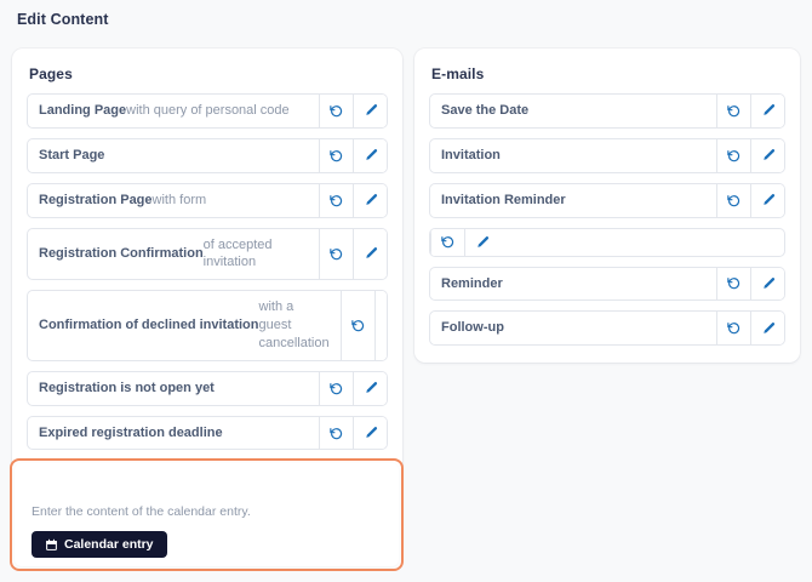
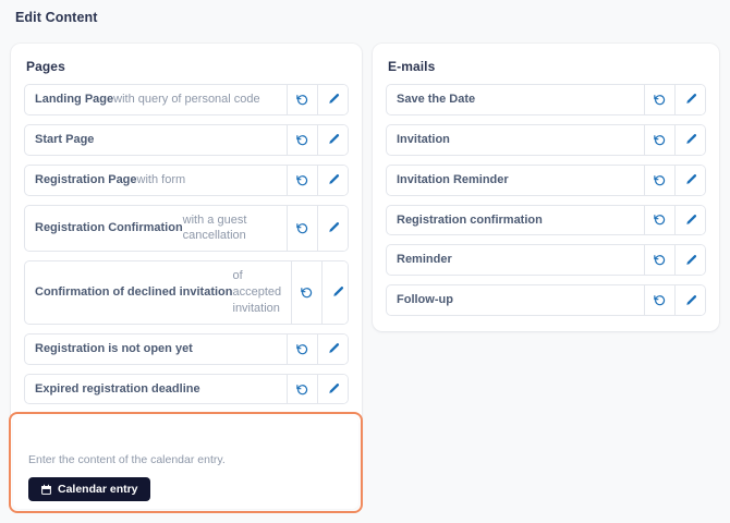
  Edit Content
  Pages
  Landing Page
  with query of personal code
  Start Page
  Registration Page
  with form
  Registration Confirmation
- of accepted invitation
+ with a guest cancellation
  Confirmation of declined invitation
- with a guest cancellation
+ of accepted invitation
  Registration is not open yet
  Expired registration deadline
  E-mails
  Save the Date
  Invitation
  Invitation Reminder
+ Registration confirmation
  Reminder
  Follow-up
  Enter the content of the calendar entry.
  Calendar entry
